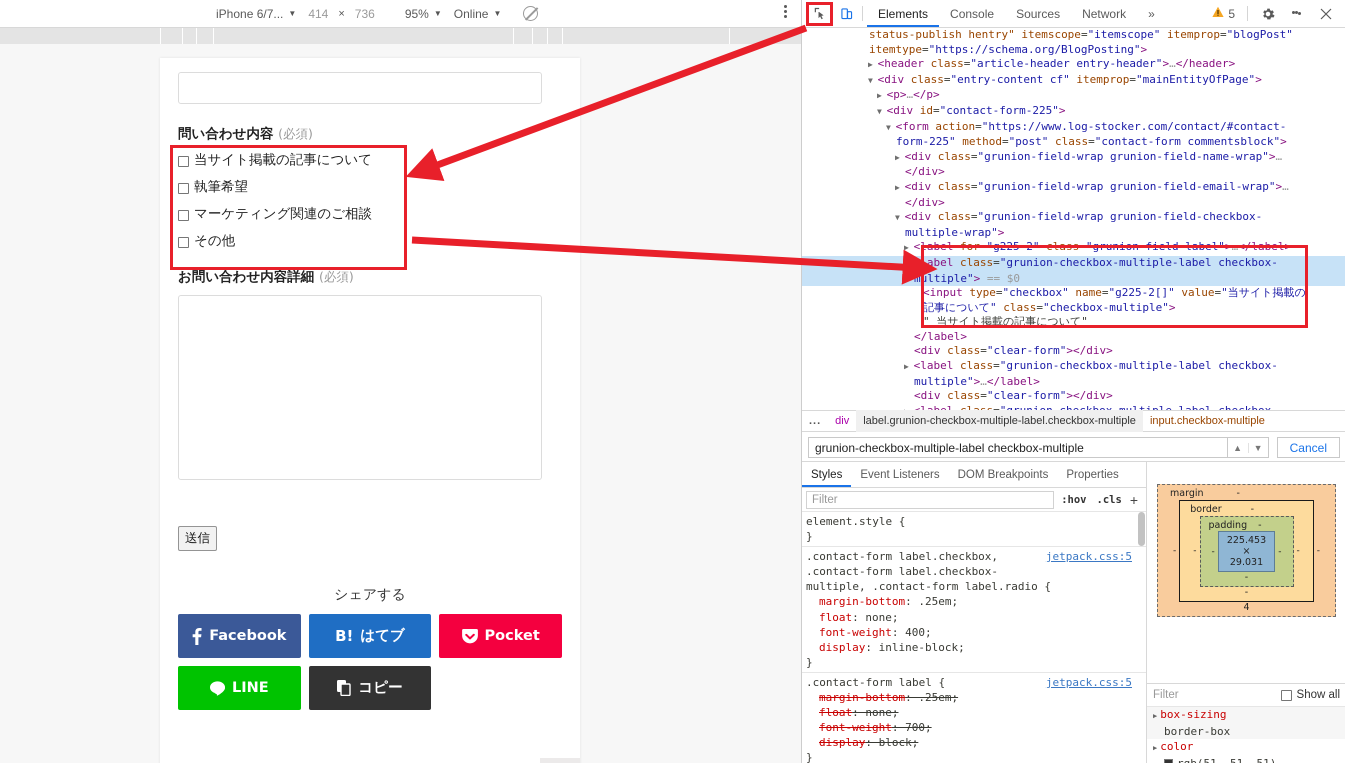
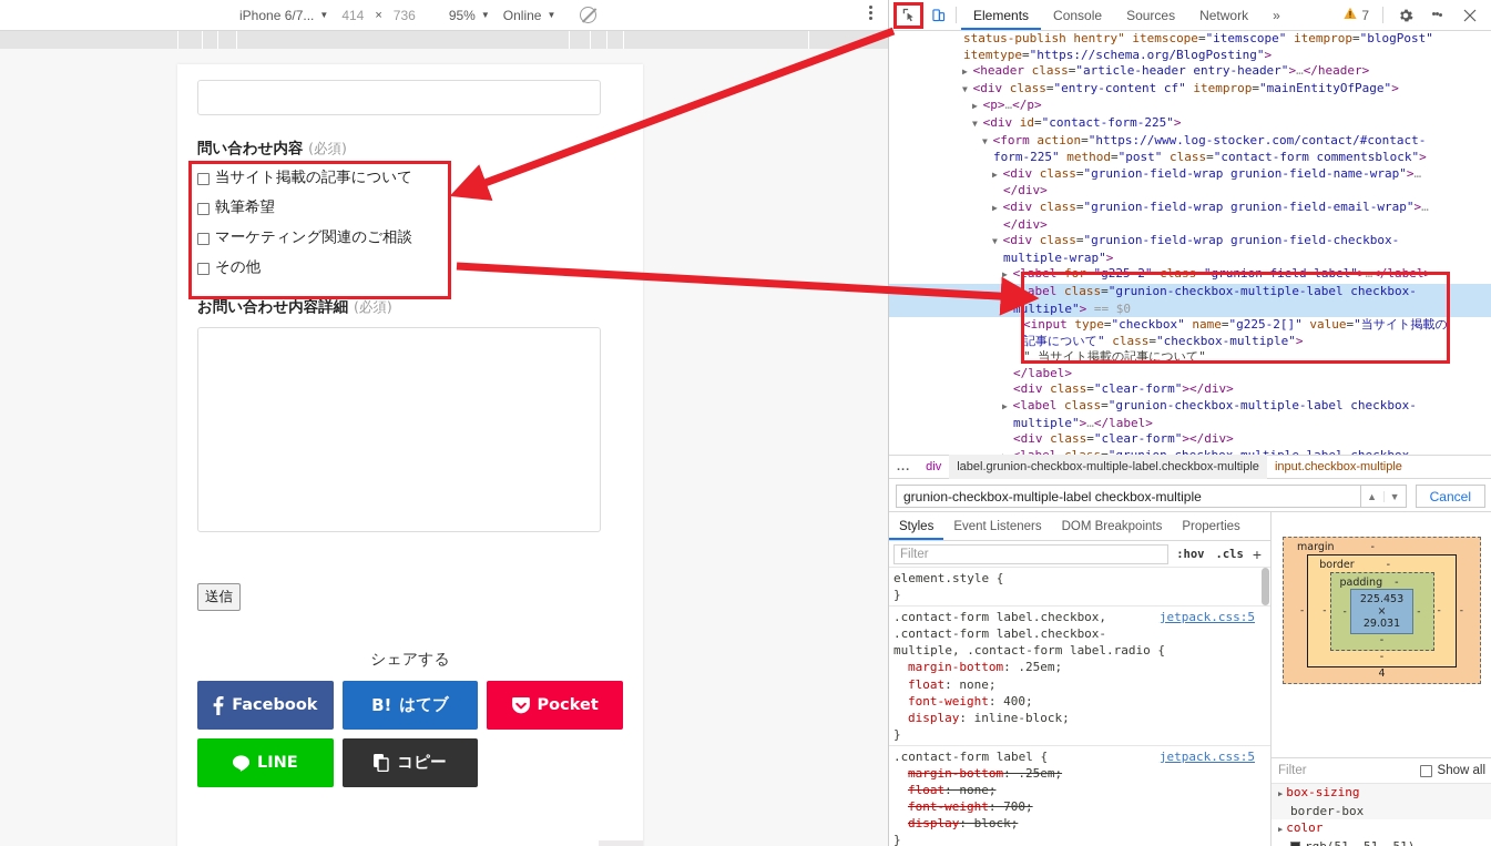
  iPhone 6/7...
  ▼
  414
  ×
  736
  95%
  ▼
  Online
  ▼
  問い合わせ内容 (必須)
  当サイト掲載の記事について
  執筆希望
  マーケティング関連のご相談
  その他
  お問い合わせ内容詳細 (必須)
  送信
  シェアする
  Facebook
  B!
  はてブ
  Pocket
  LINE
  コピー
  Elements
  Console
  Sources
  Network
  »
- 5
+ 7
  status-publish hentry" itemscope="itemscope" itemprop="blogPost"
  itemtype="https://schema.org/BlogPosting">
  ▶ <header class="article-header entry-header">…</header>
  ▼ <div class="entry-content cf" itemprop="mainEntityOfPage">
  ▶ <p>…</p>
  ▼ <div id="contact-form-225">
  ▼ <form action="https://www.log-stocker.com/contact/#contact-
  form-225" method="post" class="contact-form commentsblock">
  ▶ <div class="grunion-field-wrap grunion-field-name-wrap">…
  </div>
  ▶ <div class="grunion-field-wrap grunion-field-email-wrap">…
  </div>
  ▼ <div class="grunion-field-wrap grunion-field-checkbox-
  multiple-wrap">
  ▶ <label for="g225-2" class="grunion-field-label">…</label>
  <label class="grunion-checkbox-multiple-label checkbox-
  multiple"> == $0
  <input type="checkbox" name="g225-2[]" value="当サイト掲載の
  記事について" class="checkbox-multiple">
  " 当サイト掲載の記事について"
  </label>
  <div class="clear-form"></div>
  ▶ <label class="grunion-checkbox-multiple-label checkbox-
  multiple">…</label>
  <div class="clear-form"></div>
  ...
  div
  label.grunion-checkbox-multiple-label.checkbox-multiple
  input.checkbox-multiple
  grunion-checkbox-multiple-label checkbox-multiple
  ▲
  ▼
  Cancel
  Styles
  Event Listeners
  DOM Breakpoints
  Properties
  Filter
  :hov
  .cls
  +
  element.style {
  }
  jetpack.css:5
  .contact-form label.checkbox,
  .contact-form label.checkbox-
  multiple, .contact-form label.radio {
  margin-bottom: .25em;
  float: none;
  font-weight: 400;
  display: inline-block;
  }
  jetpack.css:5
  .contact-form label {
  margin-bottom: .25em;
  float: none;
  font-weight: 700;
  display: block;
  }
  margin -
  -
  border -
  -
  padding -
  -
  225.453 × 29.031
  -
  -
  -
  -
  -
  4
  Filter
  Show all
  ▶ box-sizing
  border-box
  ▶ color
